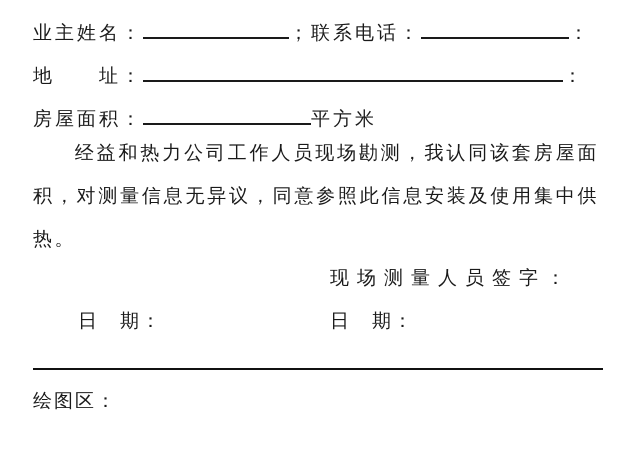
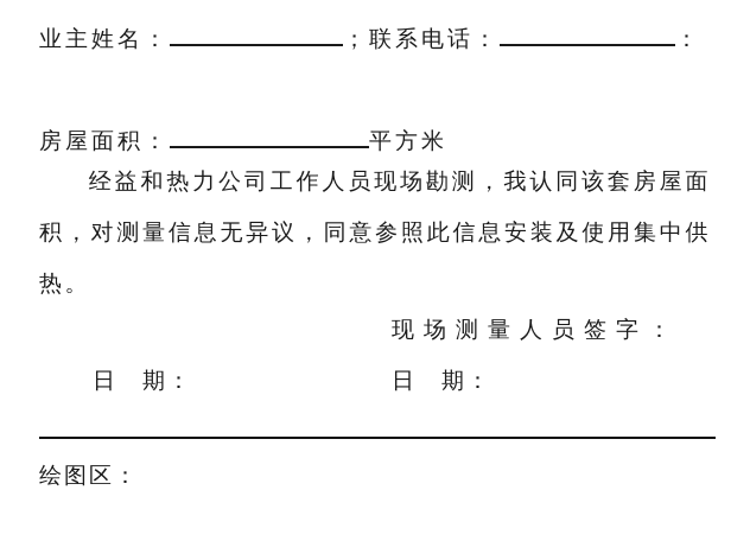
  业主姓名： ；联系电话： ：
- 地 址： ：
  房屋面积： 平方米
  经益和热力公司工作人员现场勘测，我认同该套房屋面积，对测量信息无异议，同意参照此信息安装及使用集中供热。
  现场测量人员签字：
  日 期：
  日 期：
  绘图区：
